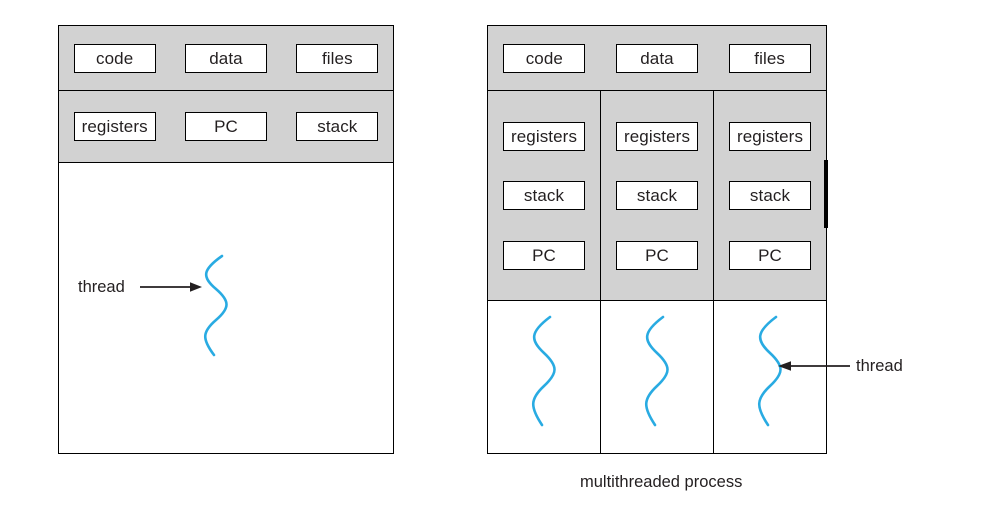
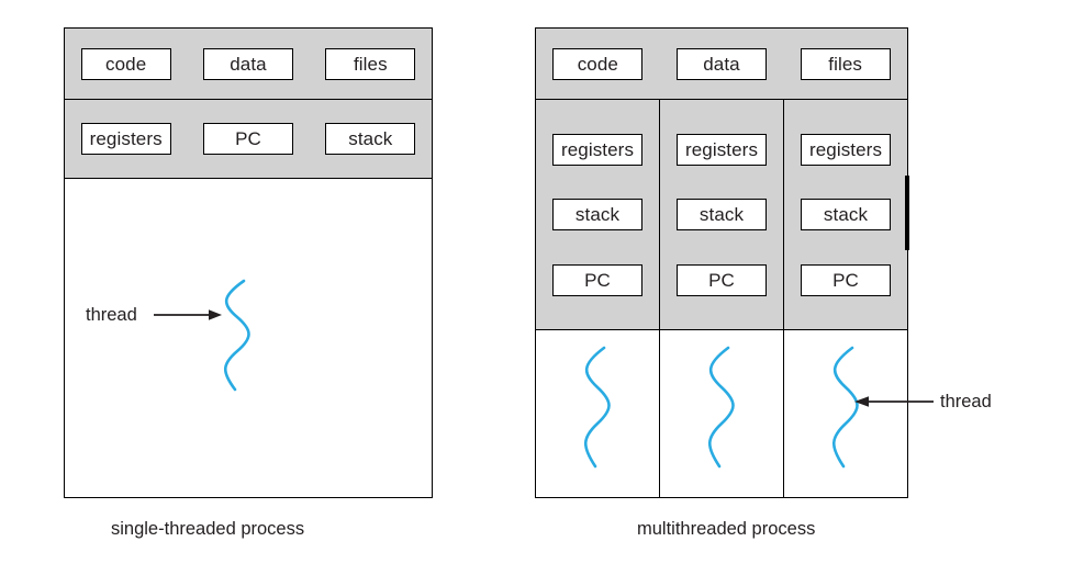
  code
  data
  files
  registers
  PC
  stack
  thread
+ single-threaded process
  code
  data
  files
  registers
  stack
  PC
  registers
  stack
  PC
  registers
  stack
  PC
  thread
  multithreaded process
